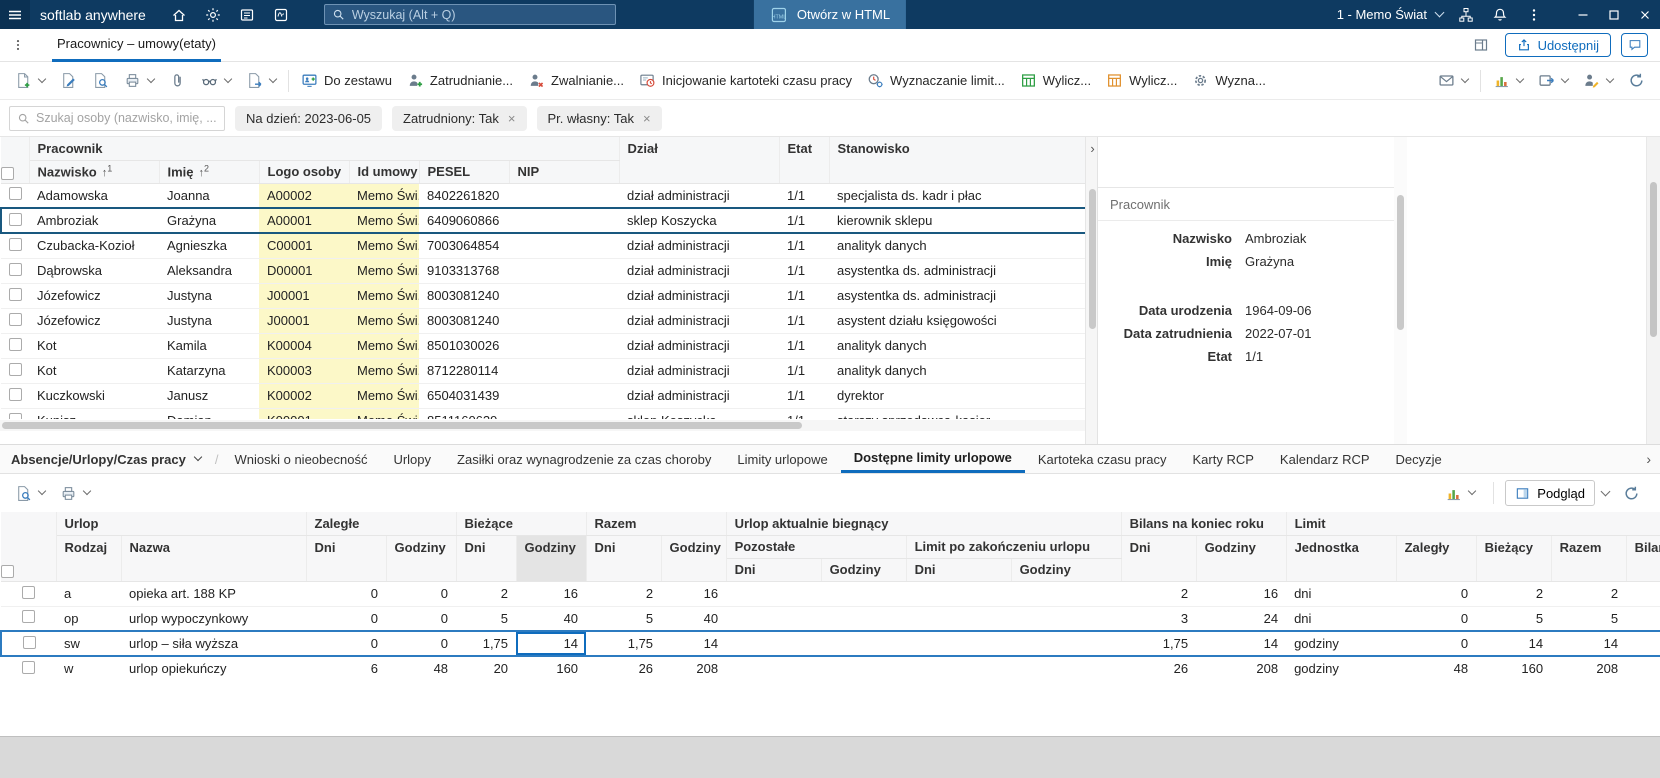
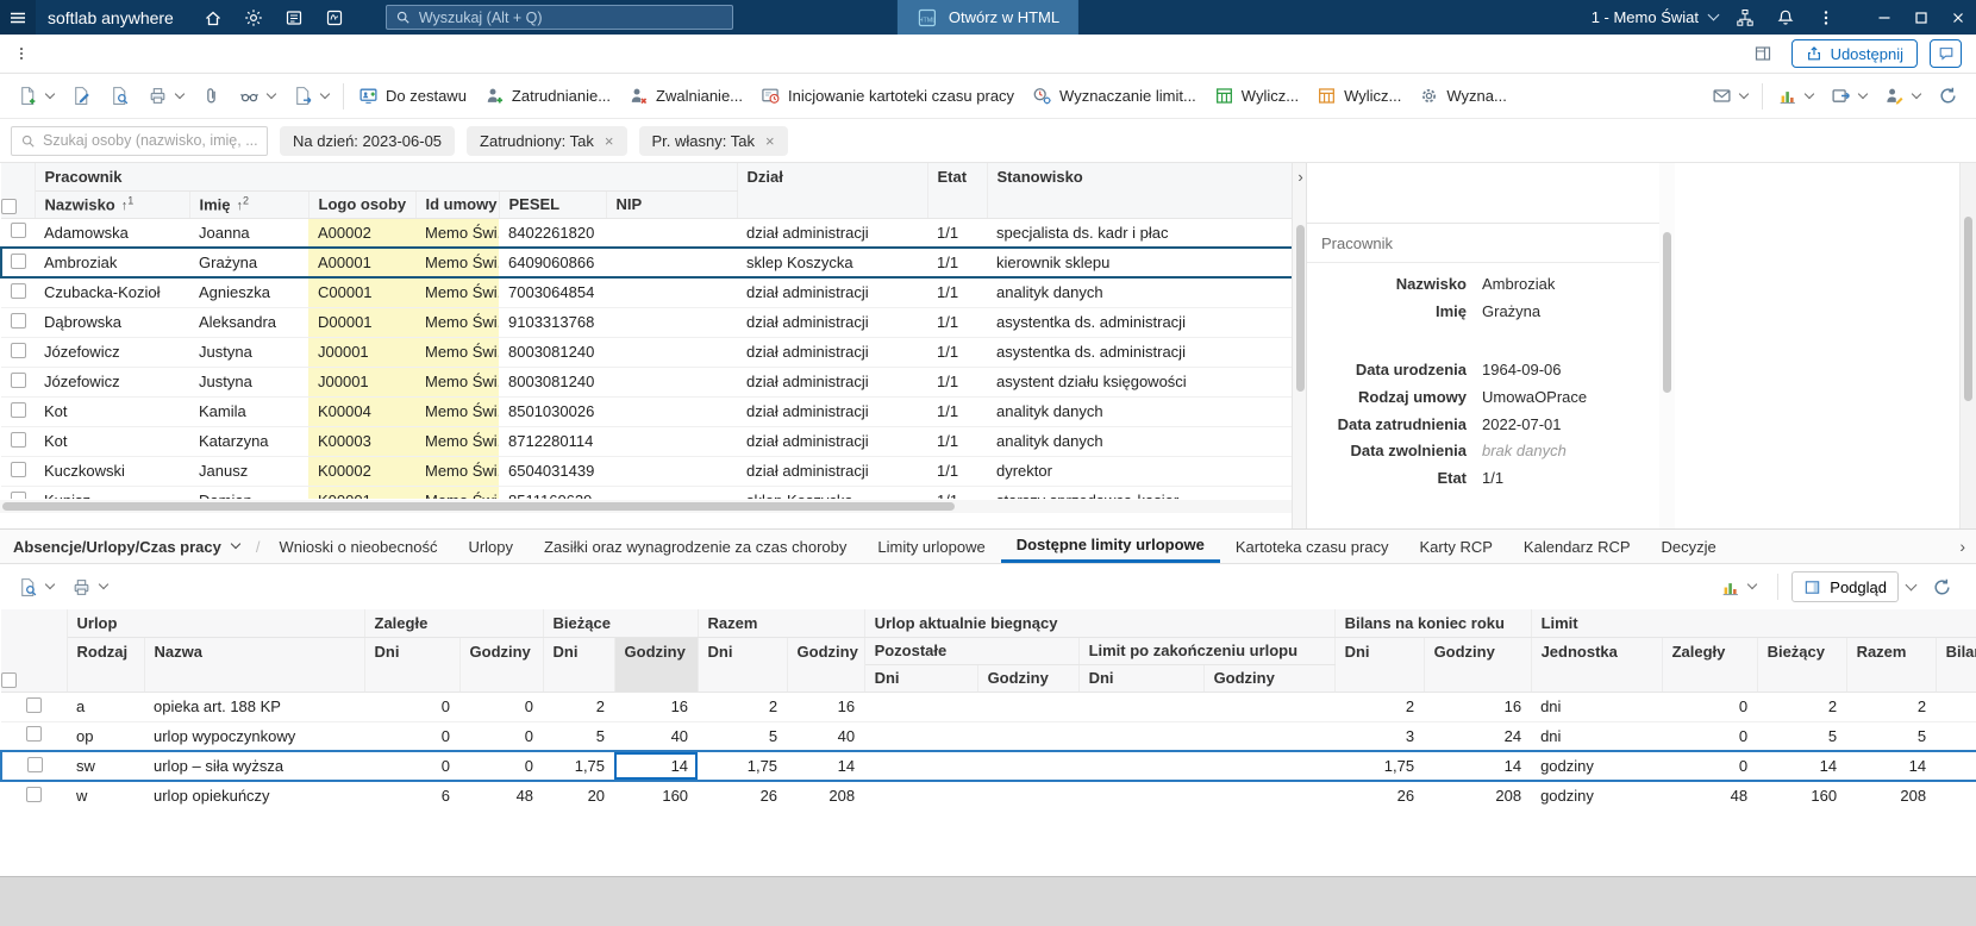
  softlab anywhere
  Wyszukaj (Alt + Q)
  Otwórz w HTML
  1 - Memo Świat
- Pracownicy – umowy(etaty)
  Udostępnij
  Do zestawu
  Zatrudnianie...
  Zwalnianie...
  Inicjowanie kartoteki czasu pracy
  Wyznaczanie limit...
  Wylicz...
  Wylicz...
  Wyzna...
  Szukaj osoby (nazwisko, imię, ...
  Na dzień: 2023-06-05
  Zatrudniony: Tak
  Pr. własny: Tak
  	Pracownik	Dział	Etat	Stanowisko
  Nazwisko 1	Imię 2	Logo osoby	Id umowy	PESEL	NIP
  	Adamowska	Joanna	A00002	Memo Świ	8402261820		dział administracji	1/1	specjalista ds. kadr i płac
  	Ambroziak	Grażyna	A00001	Memo Świ	6409060866		sklep Koszycka	1/1	kierownik sklepu
  	Czubacka-Kozioł	Agnieszka	C00001	Memo Świ	7003064854		dział administracji	1/1	analityk danych
  	Dąbrowska	Aleksandra	D00001	Memo Świ	9103313768		dział administracji	1/1	asystentka ds. administracji
  	Józefowicz	Justyna	J00001	Memo Świ	8003081240		dział administracji	1/1	asystentka ds. administracji
  	Józefowicz	Justyna	J00001	Memo Świ	8003081240		dział administracji	1/1	asystent działu księgowości
  	Kot	Kamila	K00004	Memo Świ	8501030026		dział administracji	1/1	analityk danych
  	Kot	Katarzyna	K00003	Memo Świ	8712280114		dział administracji	1/1	analityk danych
  	Kuczkowski	Janusz	K00002	Memo Świ	6504031439		dział administracji	1/1	dyrektor
  Pracownik
  Nazwisko
  Ambroziak
  Imię
  Grażyna
  Data urodzenia
  1964-09-06
+ Rodzaj umowy
+ UmowaOPrace
  Data zatrudnienia
  2022-07-01
+ Data zwolnienia
+ brak danych
  Etat
  1/1
  Absencje/Urlopy/Czas pracy
  Wnioski o nieobecność
  Urlopy
  Zasiłki oraz wynagrodzenie za czas choroby
  Limity urlopowe
  Dostępne limity urlopowe
  Kartoteka czasu pracy
  Karty RCP
  Kalendarz RCP
  Decyzje
  Podgląd
  	Urlop	Zaległe	Bieżące	Razem	Urlop aktualnie biegnący	Bilans na koniec roku	Limit
  Rodzaj	Nazwa	Dni	Godziny	Dni	Godziny	Dni	Godziny	Pozostałe	Limit po zakończeniu urlopu	Dni	Godziny	Jednostka	Zaległy	Bieżący	Razem	Bila
  Dni	Godziny	Dni	Godziny
  	a	opieka art. 188 KP	0	0	2	16	2	16					2	16	dni	0	2	2
  	op	urlop wypoczynkowy	0	0	5	40	5	40					3	24	dni	0	5	5
  	sw	urlop – siła wyższa	0	0	1,75	14	1,75	14					1,75	14	godziny	0	14	14
  	w	urlop opiekuńczy	6	48	20	160	26	208					26	208	godziny	48	160	208
